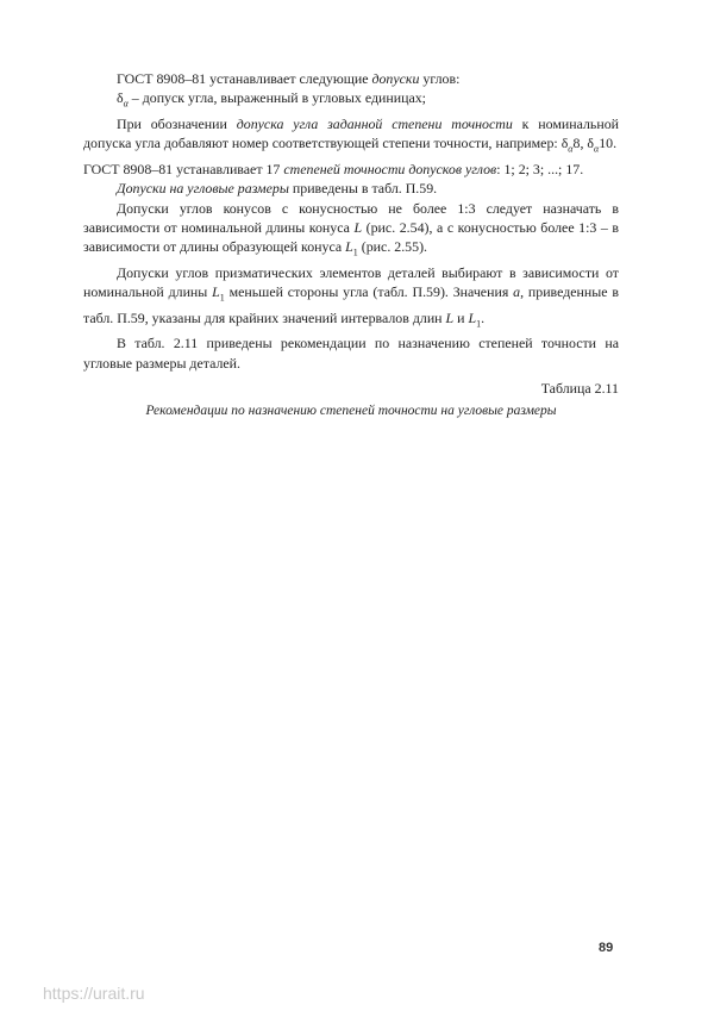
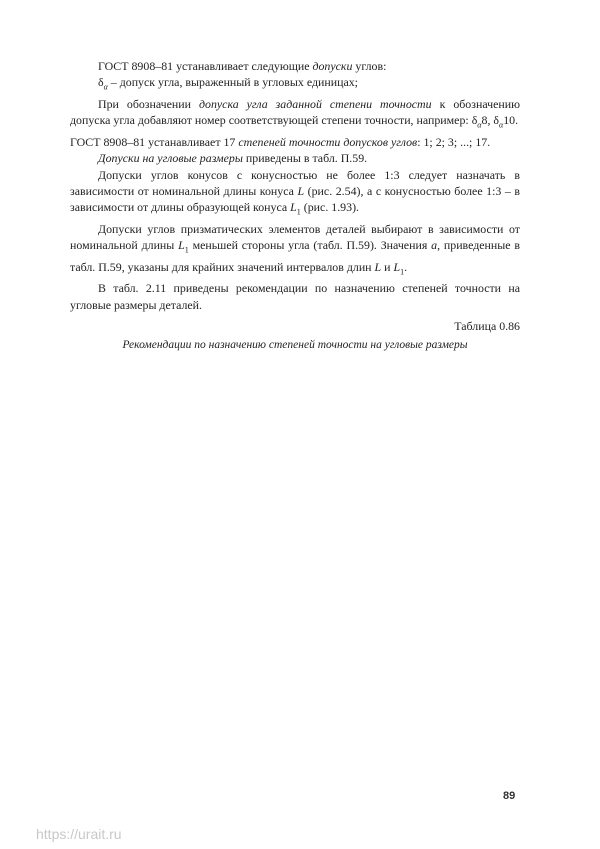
  ГОСТ 8908–81 устанавливает следующие допуски углов:
  δα – допуск угла, выраженный в угловых единицах;
- При обозначении допуска угла заданной степени точности к номинальной допуска угла добавляют номер соответствующей степени точности, например: δα8, δα10.
+ При обозначении допуска угла заданной степени точности к обозначению допуска угла добавляют номер соответствующей степени точности, например: δα8, δα10.
  ГОСТ 8908–81 устанавливает 17 степеней точности допусков углов: 1; 2; 3; ...; 17.
  Допуски на угловые размеры приведены в табл. П.59.
- Допуски углов конусов с конусностью не более 1:3 следует назначать в зависимости от номинальной длины конуса L (рис. 2.54), а с конусностью более 1:3 – в зависимости от длины образующей конуса L1 (рис. 2.55).
+ Допуски углов конусов с конусностью не более 1:3 следует назначать в зависимости от номинальной длины конуса L (рис. 2.54), а с конусностью более 1:3 – в зависимости от длины образующей конуса L1 (рис. 1.93).
  Допуски углов призматических элементов деталей выбирают в зависимости от номинальной длины L1 меньшей стороны угла (табл. П.59). Значения a, приведенные в табл. П.59, указаны для крайних значений интервалов длин L и L1.
  В табл. 2.11 приведены рекомендации по назначению степеней точности на угловые размеры деталей.
- Таблица 2.11
+ Таблица 0.86
  Рекомендации по назначению степеней точности на угловые размеры
  89
  https://urait.ru
